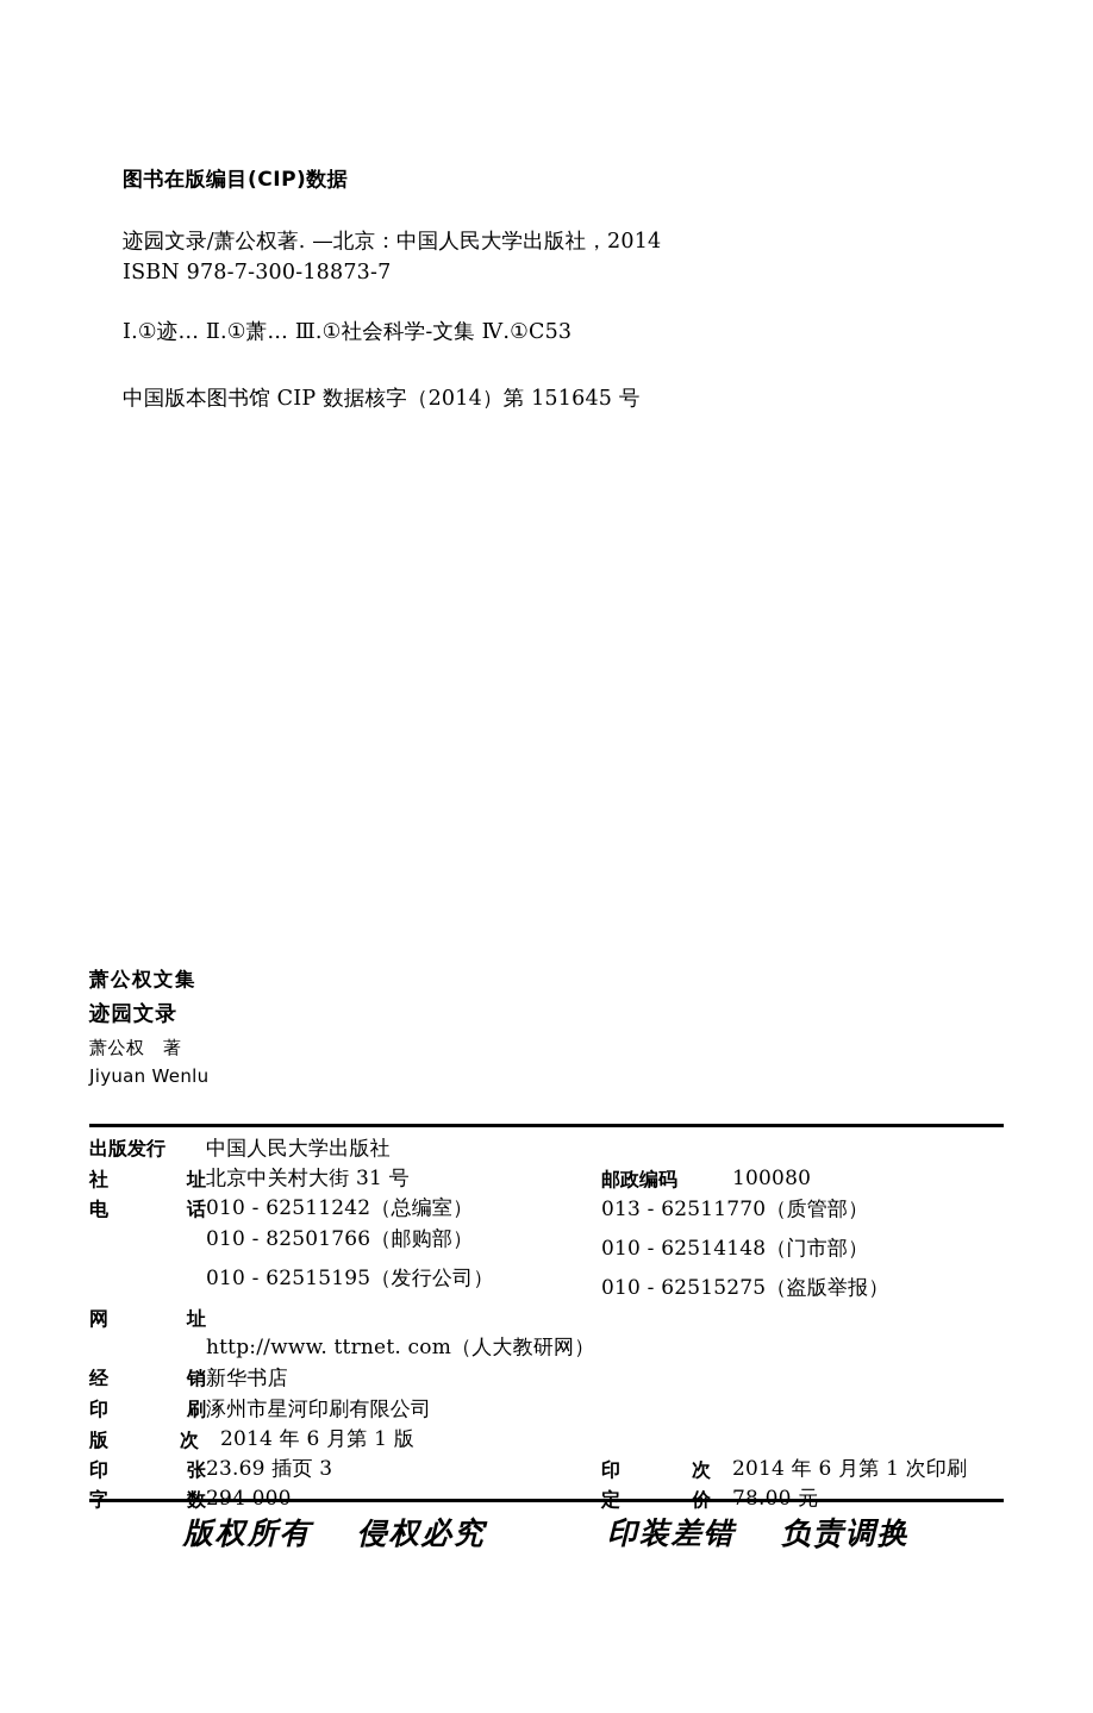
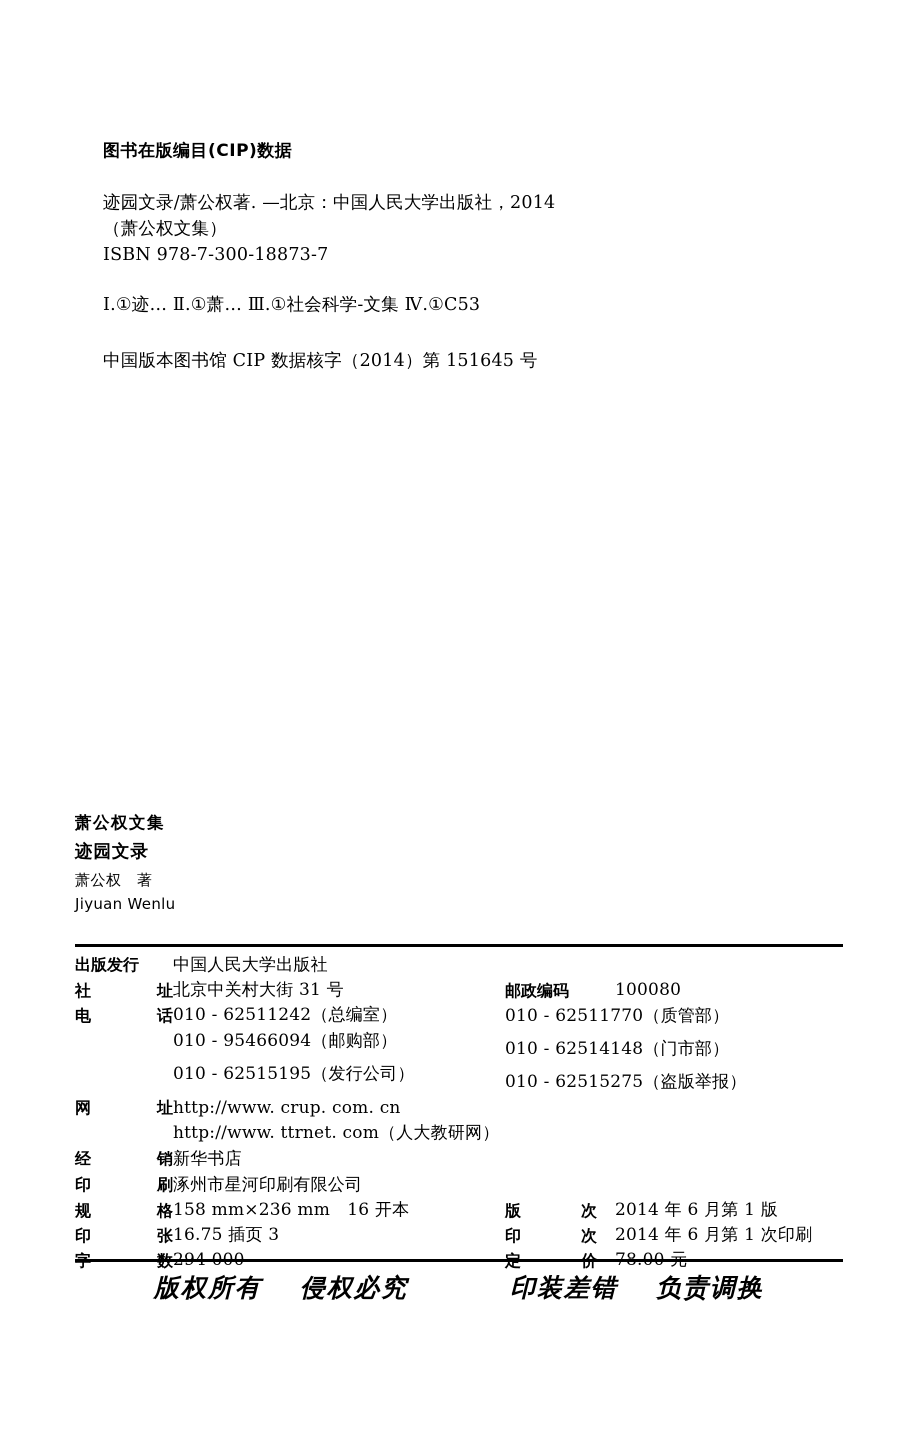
  图书在版编目(CIP)数据
  迹园文录/萧公权著. —北京：中国人民大学出版社，2014
+ （萧公权文集）
  ISBN 978-7-300-18873-7
  Ⅰ.①迹… Ⅱ.①萧… Ⅲ.①社会科学-文集 Ⅳ.①C53
  中国版本图书馆 CIP 数据核字（2014）第 151645 号
  萧公权文集
  迹园文录
  萧公权 著
  Jiyuan Wenlu
  出版发行
  中国人民大学出版社
  社
  址
  北京中关村大街 31 号
  邮政编码
  100080
  电
  话
  010 - 62511242（总编室）
- 013 - 62511770（质管部）
+ 010 - 62511770（质管部）
- 010 - 82501766（邮购部）
+ 010 - 95466094（邮购部）
  010 - 62514148（门市部）
  010 - 62515195（发行公司）
  010 - 62515275（盗版举报）
  网
  址
+ http://www. crup. com. cn
  http://www. ttrnet. com（人大教研网）
  经
  销
  新华书店
  印
  刷
  涿州市星河印刷有限公司
+ 规
+ 格
+ 158 mm×236 mm 16 开本
  版
  次
  2014 年 6 月第 1 版
  印
  张
- 23.69 插页 3
+ 16.75 插页 3
  印
  次
  2014 年 6 月第 1 次印刷
  版权所有
  侵权必究
  印装差错
  负责调换
